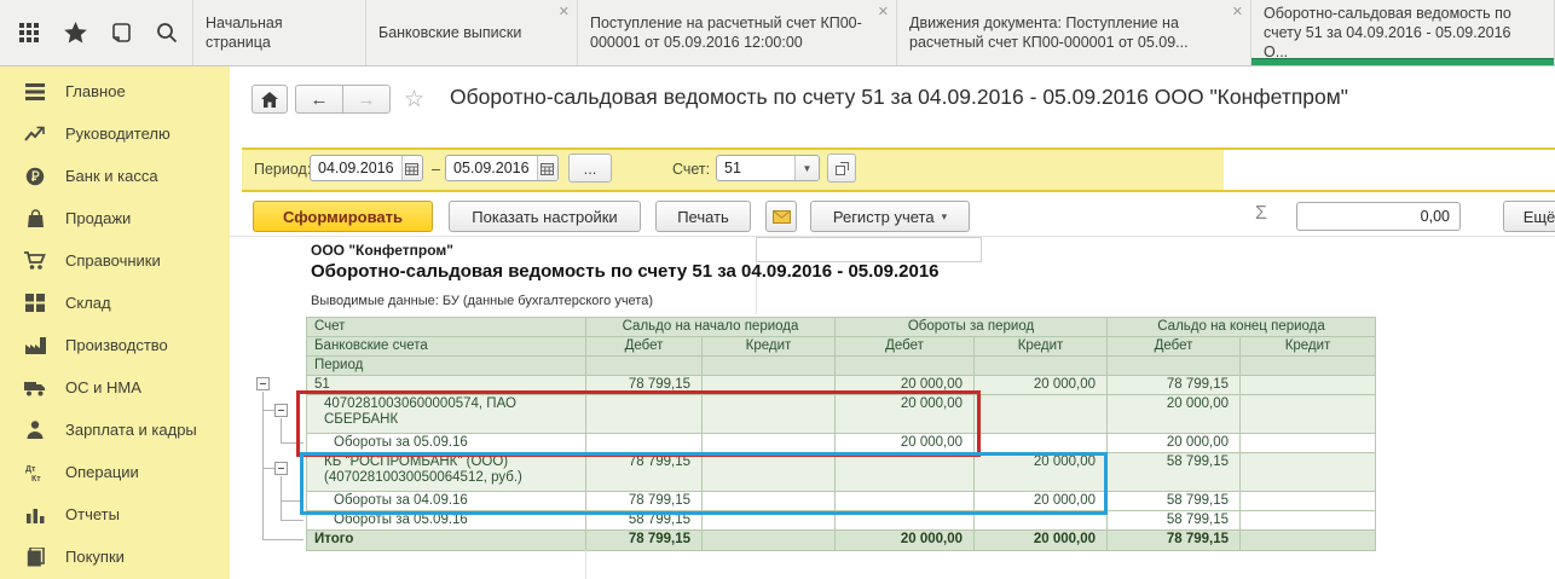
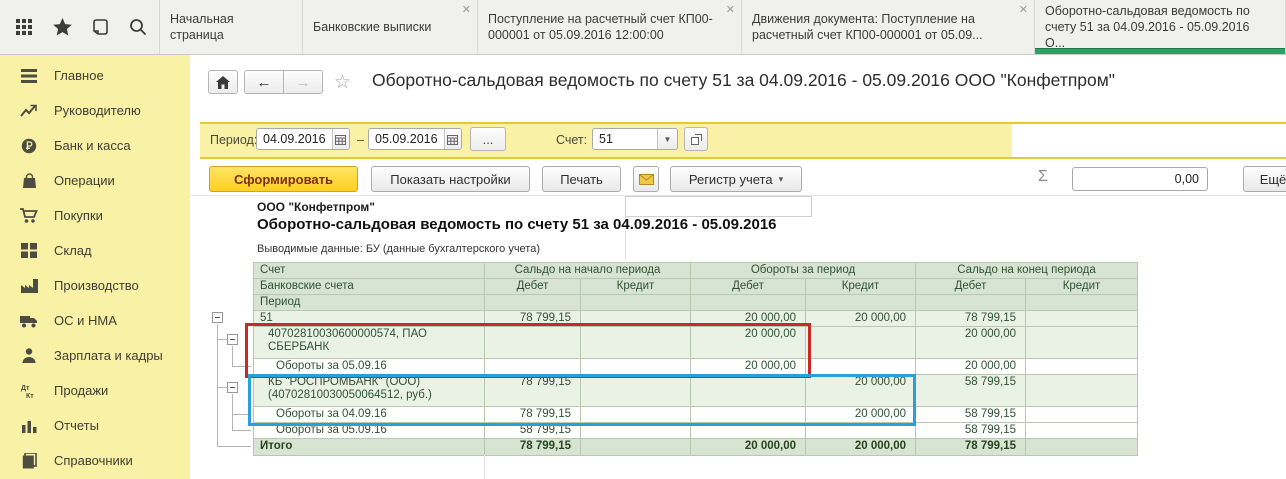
  Начальная страница
  Банковские выписки
  ✕
  Поступление на расчетный счет КП00-000001 от 05.09.2016 12:00:00
  ✕
  Движения документа: Поступление на расчетный счет КП00-000001 от 05.09...
  ✕
  Оборотно-сальдовая ведомость по счету 51 за 04.09.2016 - 05.09.2016 О...
  Главное
  Руководителю
  Банк и касса
- Продажи
+ Операции
- Справочники
+ Покупки
  Склад
  Производство
  ОС и НМА
  Зарплата и кадры
- Операции
+ Продажи
  Отчеты
- Покупки
+ Справочники
  ←
  →
  ☆
  Оборотно-сальдовая ведомость по счету 51 за 04.09.2016 - 05.09.2016 ООО "Конфетпром"
  Период
  04.09.2016
  –
  05.09.2016
  ...
  Счет:
  51
  ▼
  Сформировать
  Показать настройки
  Печать
  Регистр учета
  ▾
  Σ
  0,00
  Ещё
  ООО "Конфетпром"
  Оборотно-сальдовая ведомость по счету 51 за 04.09.2016 - 05.09.2016
  Выводимые данные: БУ (данные бухгалтерского учета)
  Счет	Сальдо на начало периода	Обороты за период	Сальдо на конец периода
  Банковские счета	Дебет	Кредит	Дебет	Кредит	Дебет	Кредит
  Период
  51	78 799,15		20 000,00	20 000,00	78 799,15
  40702810030600000574, ПАО СБЕРБАНК			20 000,00		20 000,00
  Обороты за 05.09.16			20 000,00		20 000,00
  КБ "РОСПРОМБАНК" (ООО) (40702810030050064512, руб.)	78 799,15			20 000,00	58 799,15
  Обороты за 04.09.16	78 799,15			20 000,00	58 799,15
  Обороты за 05.09.16	58 799,15				58 799,15
  Итого	78 799,15		20 000,00	20 000,00	78 799,15
